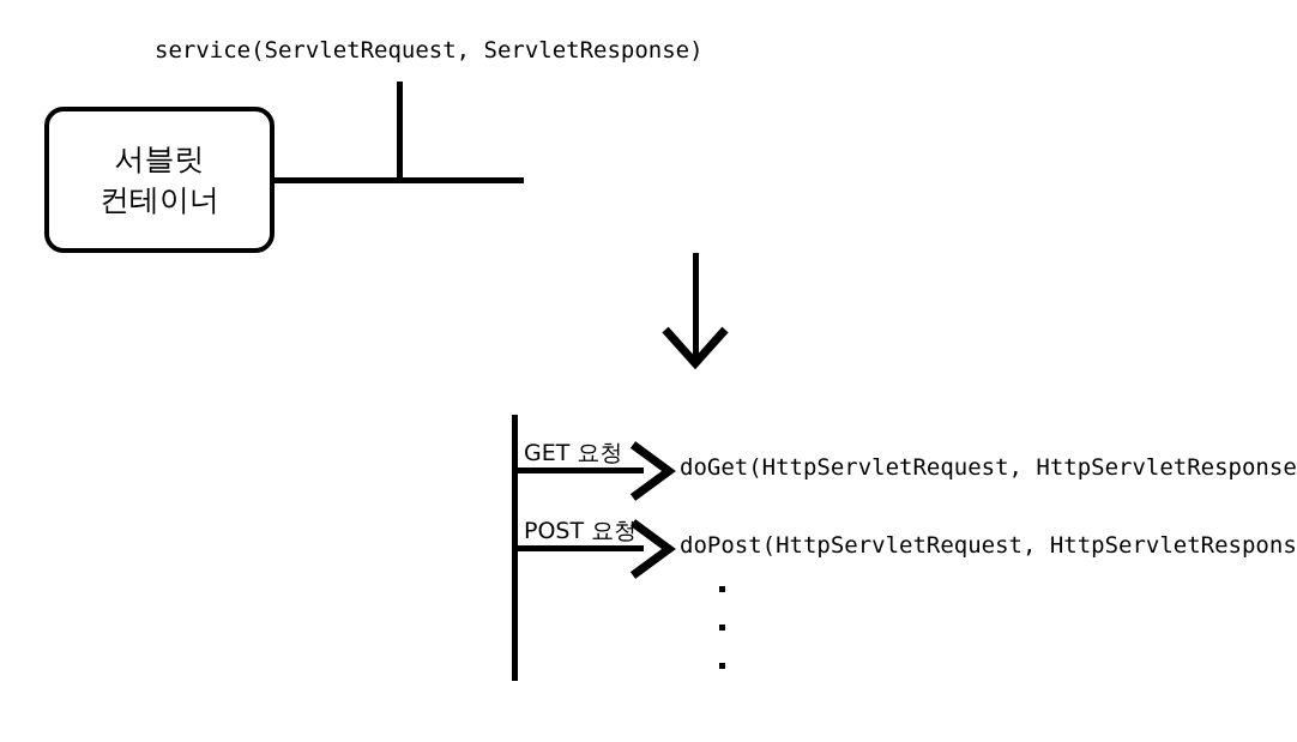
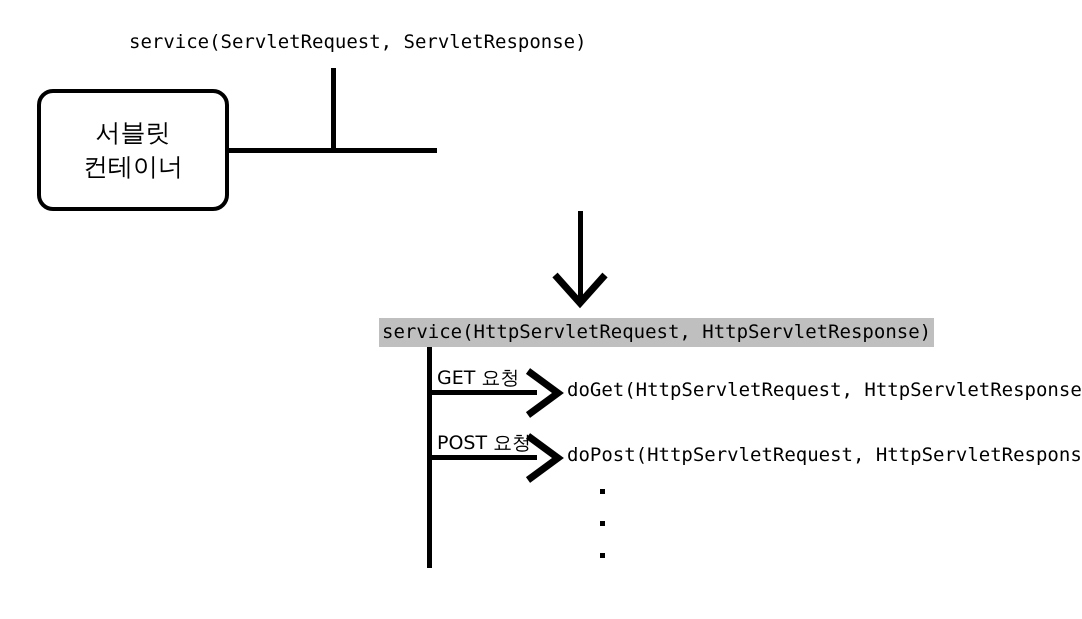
  service(ServletRequest, ServletResponse)
  서블릿
  컨테이너
+ service(HttpServletRequest, HttpServletResponse)
  GET 요청
  doGet(HttpServletRequest, HttpServletResponse
  POST 요청
  doPost(HttpServletRequest, HttpServletRespons
